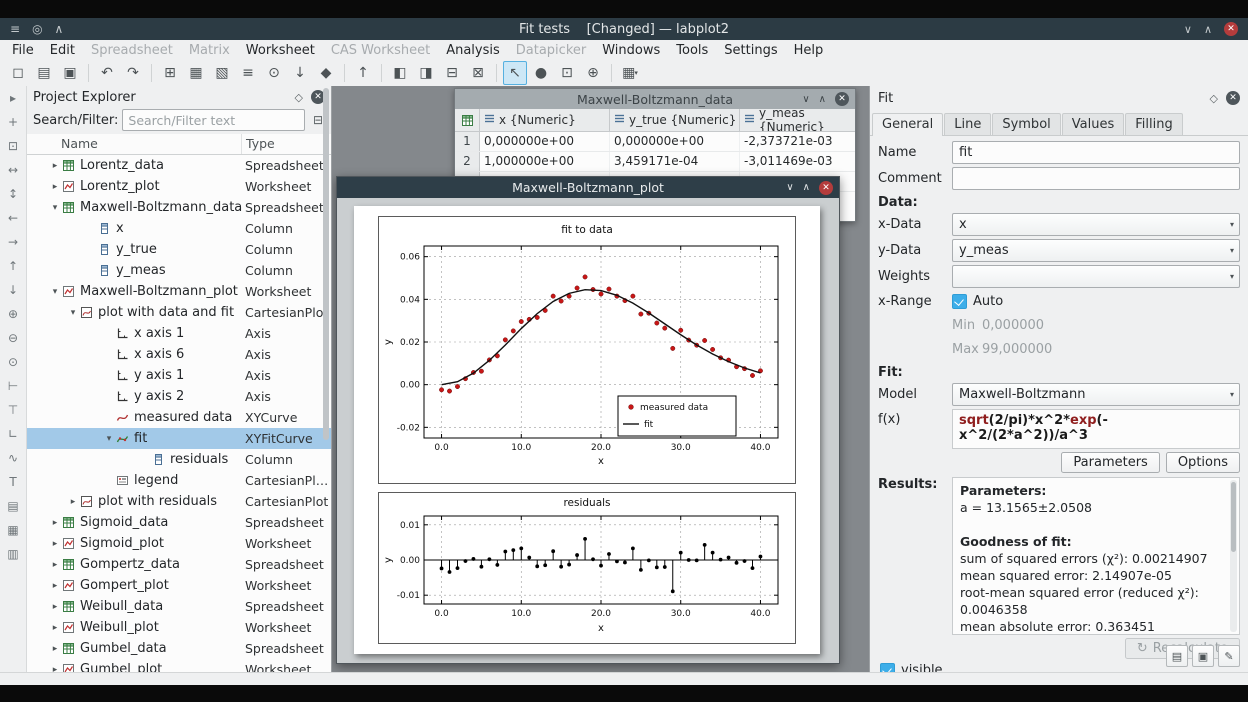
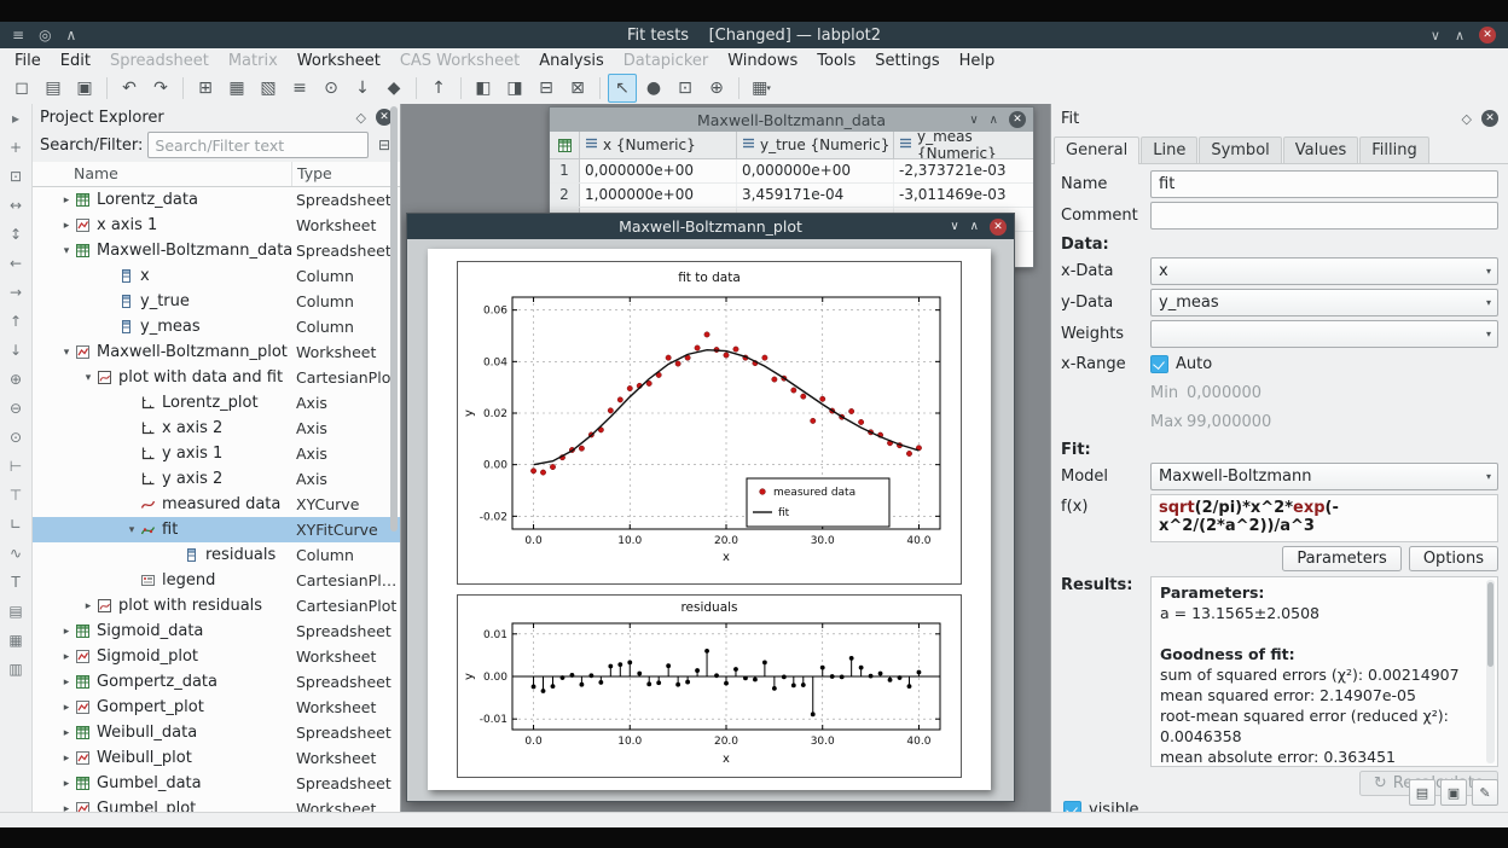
  ≡
  ◎
  ∧
  Fit tests [Changed] — labplot2
  ∨
  ∧
  ✕
  File
  Edit
  Spreadsheet
  Matrix
  Worksheet
  CAS Worksheet
  Analysis
  Datapicker
  Windows
  Tools
  Settings
  Help
  ◻
  ▤
  ▣
  ↶
  ↷
  ⊞
  ▦
  ▧
  ≡
  ⊙
  ↓
  ◆
  ↑
  ◧
  ◨
  ⊟
  ⊠
  ↖
  ●
  ⊡
  ⊕
  ▦
  ▾
  ▸
  +
  ⊡
  ↔
  ↕
  ←
  →
  ↑
  ↓
  ⊕
  ⊖
  ⊙
  ⊢
  ⊤
  ∟
  ∿
  T
  ▤
  ▦
  ▥
  Project Explorer
  ◇
  ✕
  Search/Filter:
  Search/Filter text
  ⊟
  Name
  Type
  ▸
  Lorentz_data
  Spreadsheet
  ▸
- Lorentz_plot
+ x axis 1
  Worksheet
  ▾
  Maxwell-Boltzmann_data
  Spreadsheet
  x
  Column
  y_true
  Column
  y_meas
  Column
  ▾
  Maxwell-Boltzmann_plot
  Worksheet
  ▾
  plot with data and fit
  CartesianPlo
- x axis 1
+ Lorentz_plot
  Axis
- x axis 6
+ x axis 2
  Axis
  y axis 1
  Axis
  y axis 2
  Axis
  measured data
  XYCurve
  ▾
  fit
  XYFitCurve
  residuals
  Column
  legend
  ▸
  plot with residuals
  CartesianPlot
  ▸
  Sigmoid_data
  Spreadsheet
  ▸
  Sigmoid_plot
  Worksheet
  ▸
  Gompertz_data
  Spreadsheet
  ▸
  Gompert_plot
  Worksheet
  ▸
  Weibull_data
  Spreadsheet
  ▸
  Weibull_plot
  Worksheet
  ▸
  Gumbel_data
  Spreadsheet
  ▸
  Gumbel_plot
  Worksheet
  Maxwell-Boltzmann_data
  ∨
  ∧
  ✕
  x {Numeric}
  y_true {Numeric}
  y_meas {Numeric}
  1
  0,000000e+00
  0,000000e+00
  -2,373721e-03
  2
  1,000000e+00
  3,459171e-04
  -3,011469e-03
  Maxwell-Boltzmann_plot
  ∨
  ∧
  ✕
  fit to data
  0.0
  10.0
  20.0
  30.0
  40.0
  -0.02
  0.00
  0.02
  0.04
  0.06
  x
  measured data
  fit
  residuals
  0.0
  10.0
  20.0
  30.0
  40.0
  -0.01
  0.00
  0.01
  x
  Fit
  ◇
  ✕
  General
  Line
  Symbol
  Values
  Filling
  Name
  fit
  Comment
  Data:
  x-Data
  x
  ▾
  y-Data
  y_meas
  ▾
  Weights
  ▾
  x-Range
  Auto
  Min
  0,000000
  Max
  99,000000
  Fit:
  Model
  Maxwell-Boltzmann
  ▾
  f(x)
  sqrt(2/pi)*x^2*exp(-x^2/(2*a^2))/a^3
  Parameters
  Options
  Results:
  Parameters:
  a = 13.1565±2.0508
  Goodness of fit:
  sum of squared errors (χ²): 0.00214907
  mean squared error: 2.14907e-05
  root-mean squared error (reduced χ²): 0.0046358
  mean absolute error: 0.363451
  ↻
  visible
  ▤
  ▣
  ✎
